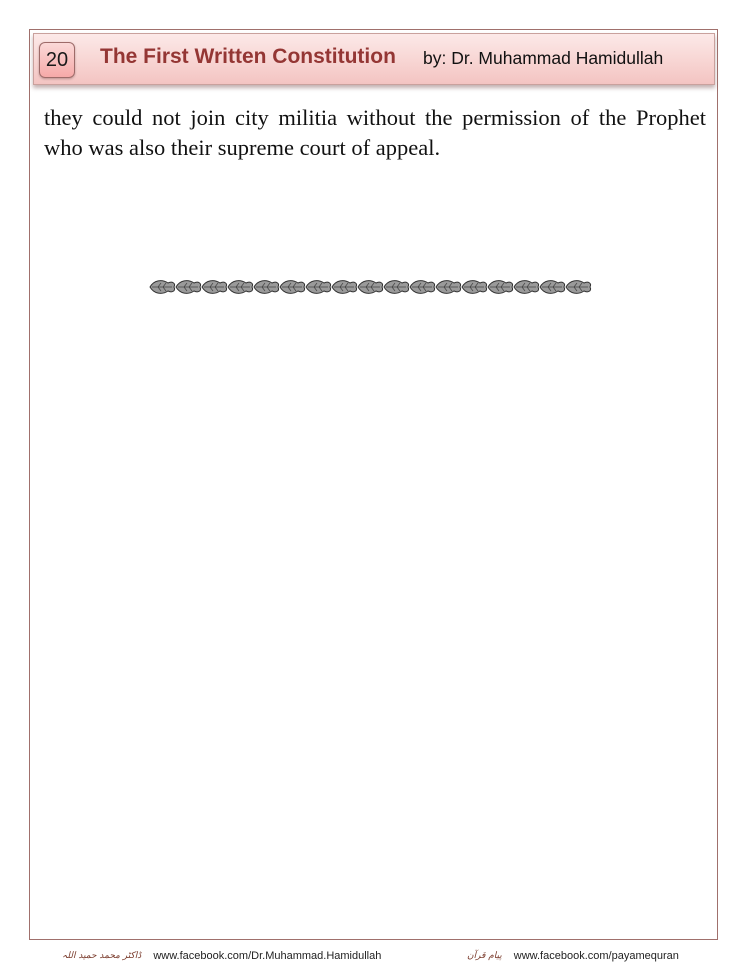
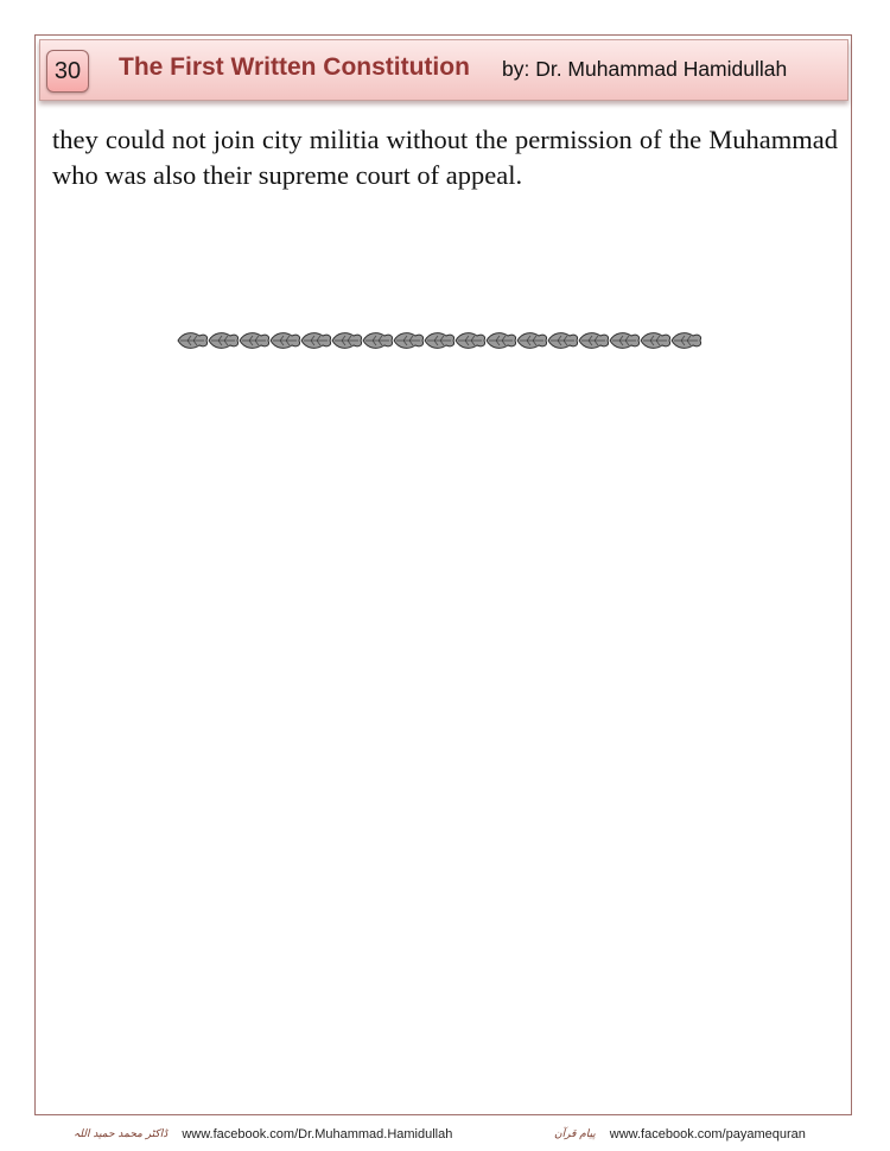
- 20
+ 30
  The First Written Constitution
  by: Dr. Muhammad Hamidullah
- they could not join city militia without the permission of the Prophet who was also their supreme court of appeal.
+ they could not join city militia without the permission of the Muhammad who was also their supreme court of appeal.
  ڈاکٹر محمد حمید اللہ
  www.facebook.com/Dr.Muhammad.Hamidullah
  پیام قرآن
  www.facebook.com/payamequran
